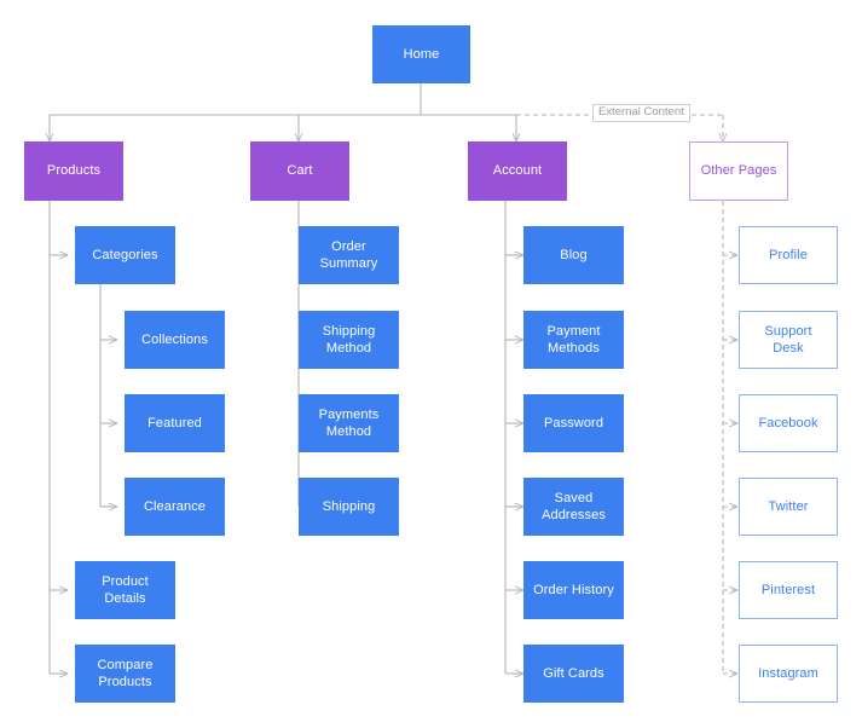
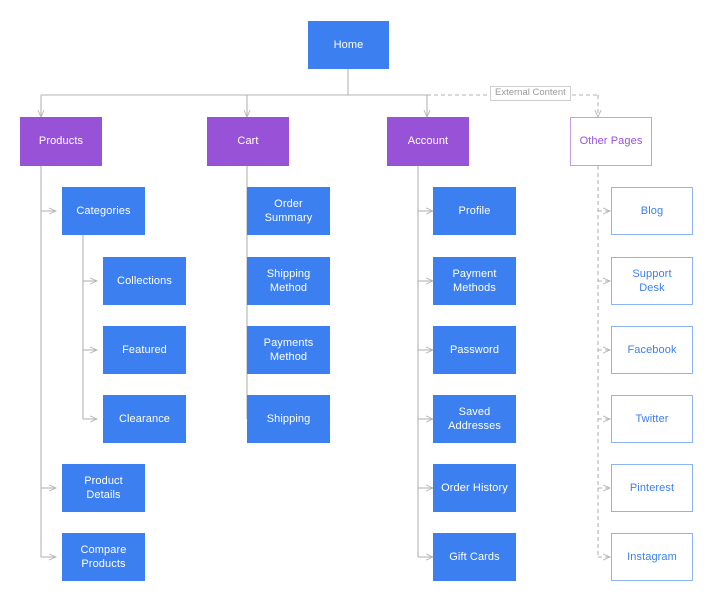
  Home
  External Content
  Products
  Categories
  Collections
  Featured
  Clearance
  Product
  Details
  Compare
  Products
  Cart
  Order
  Summary
  Shipping
  Method
  Payments
  Method
  Shipping
  Account
- Blog
+ Profile
  Payment
  Methods
  Password
  Saved
  Addresses
  Order History
  Gift Cards
  Other Pages
- Profile
+ Blog
  Support
  Desk
  Facebook
  Twitter
  Pinterest
  Instagram
